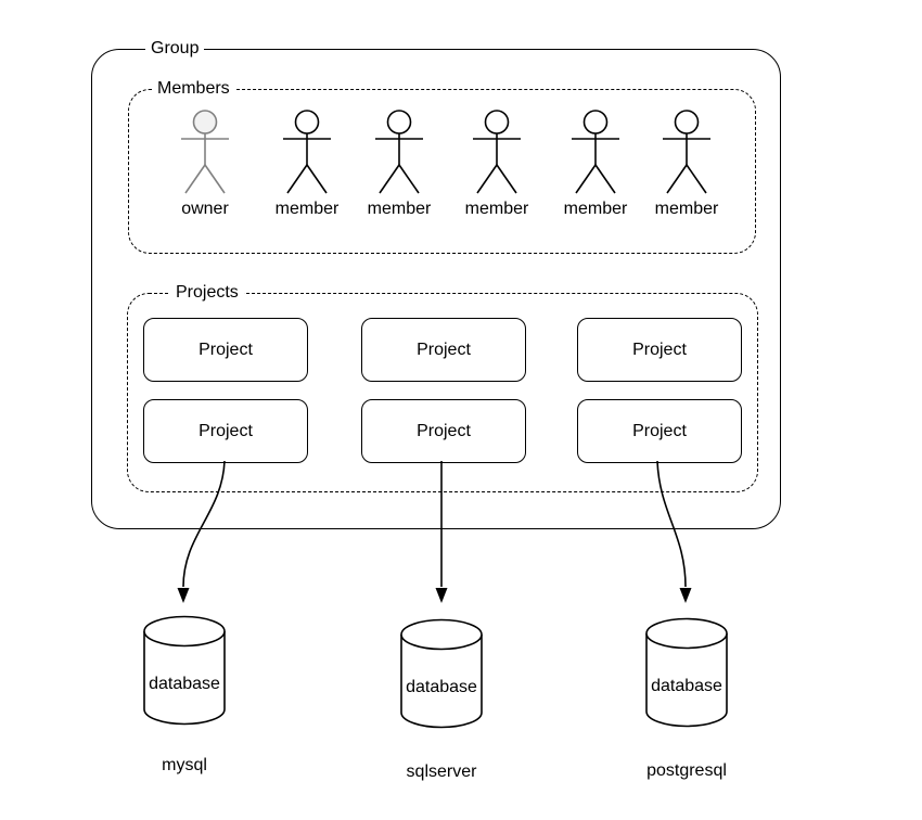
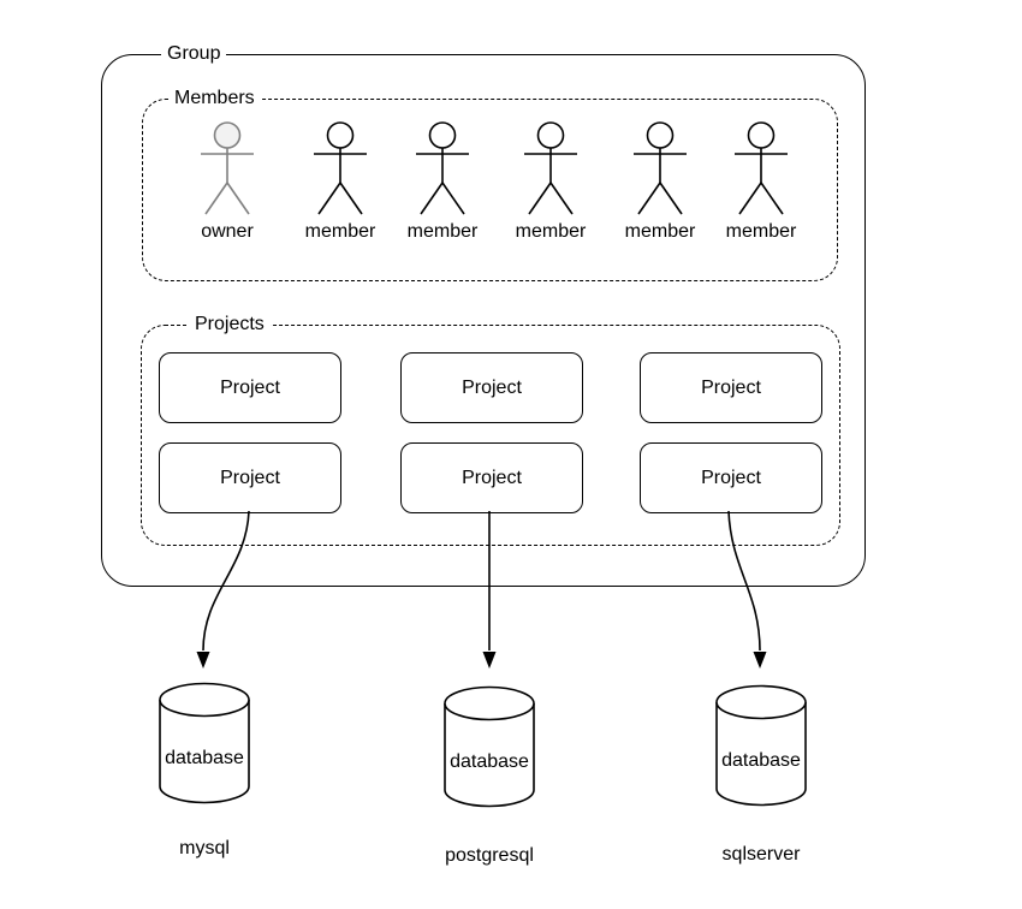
  Group
  Members
  owner
  member
  member
  member
  member
  member
  Projects
  Project
  Project
  Project
  Project
  Project
  Project
  database
  mysql
  database
- sqlserver
+ postgresql
  database
- postgresql
+ sqlserver
